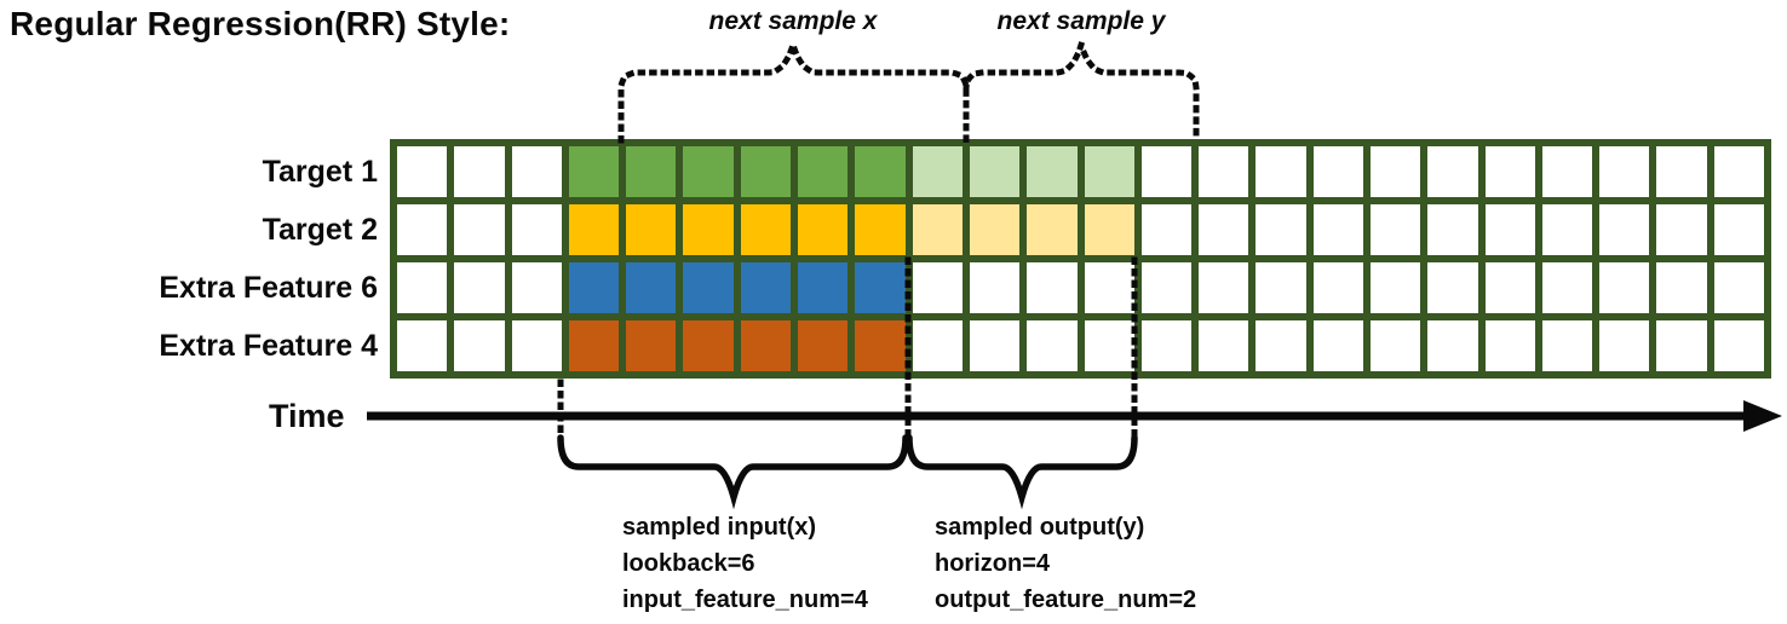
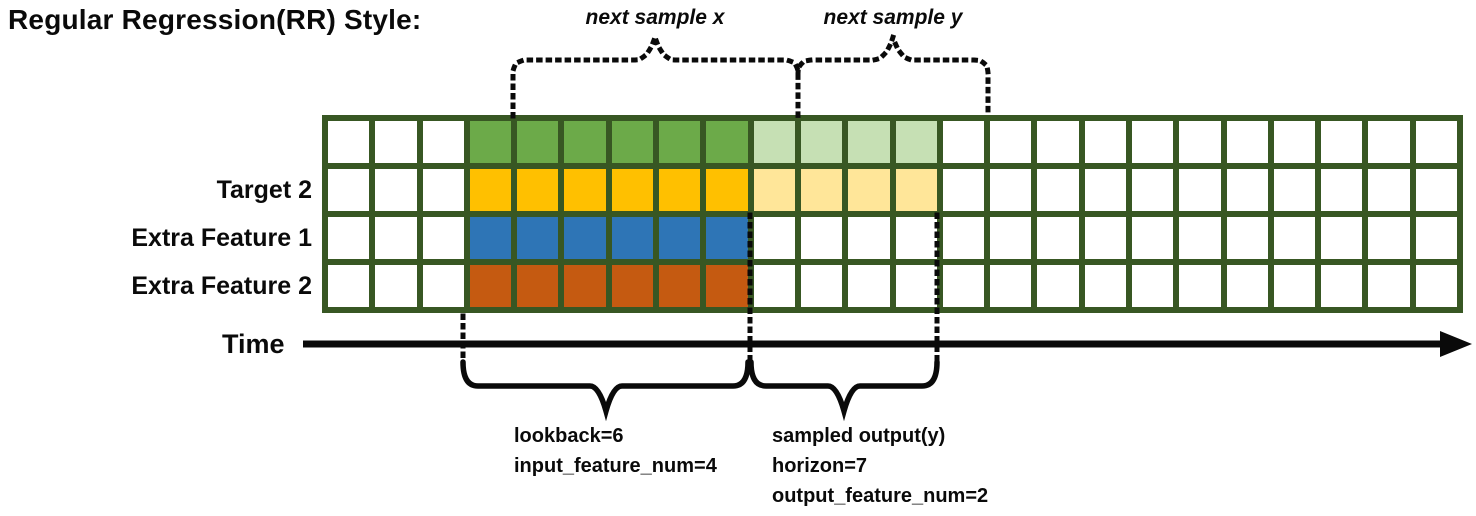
  Regular Regression(RR) Style:
  next sample x
  next sample y
- Target 1
  Target 2
- Extra Feature 6
+ Extra Feature 1
- Extra Feature 4
+ Extra Feature 2
  Time
- sampled input(x)
  lookback=6
  input_feature_num=4
  sampled output(y)
- horizon=4
+ horizon=7
  output_feature_num=2
